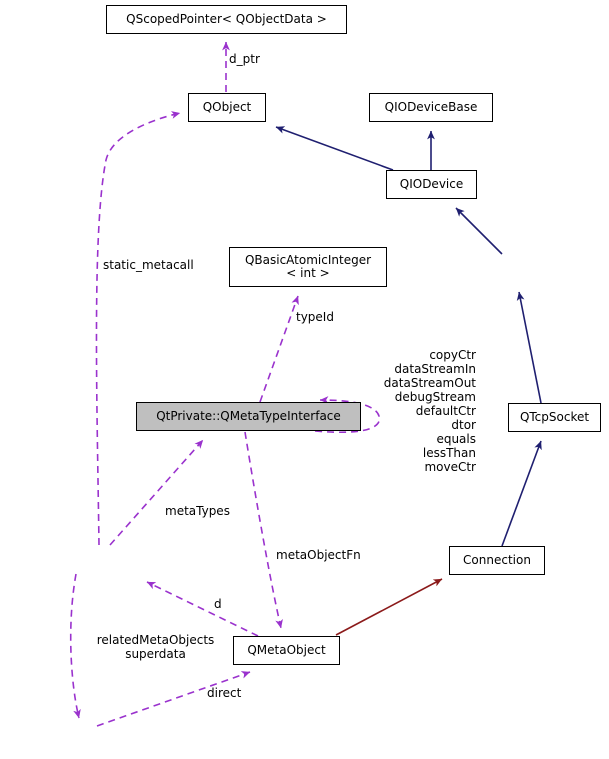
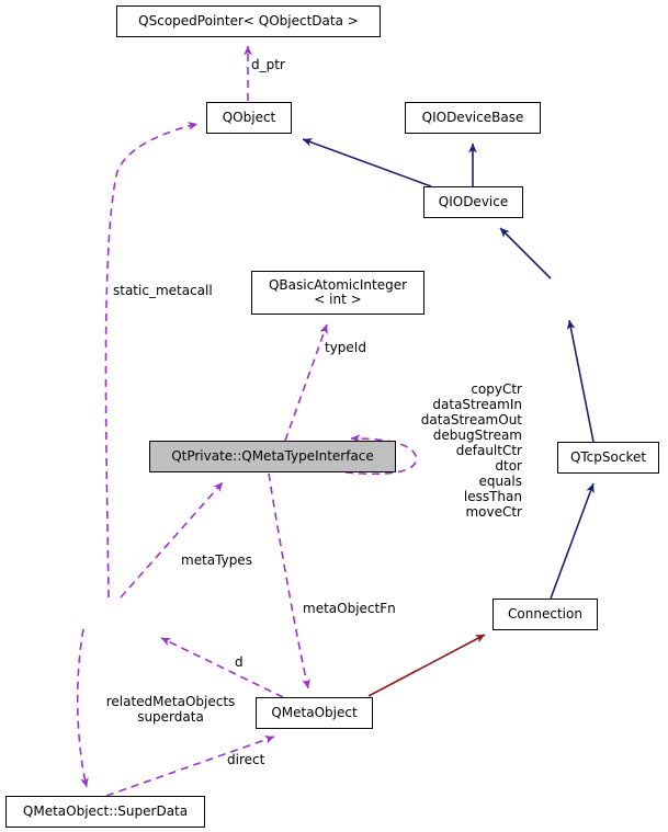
  QScopedPointer< QObjectData >
  QObject
  QIODeviceBase
  QIODevice
  QBasicAtomicInteger
  < int >
  QtPrivate::QMetaTypeInterface
  QTcpSocket
  Connection
  QMetaObject
+ QMetaObject::SuperData
  d_ptr
  static_metacall
  typeId
  copyCtr
  dataStreamIn
  dataStreamOut
  debugStream
  defaultCtr
  dtor
  equals
  lessThan
  moveCtr
  metaTypes
  metaObjectFn
  d
  relatedMetaObjects
  superdata
  direct
